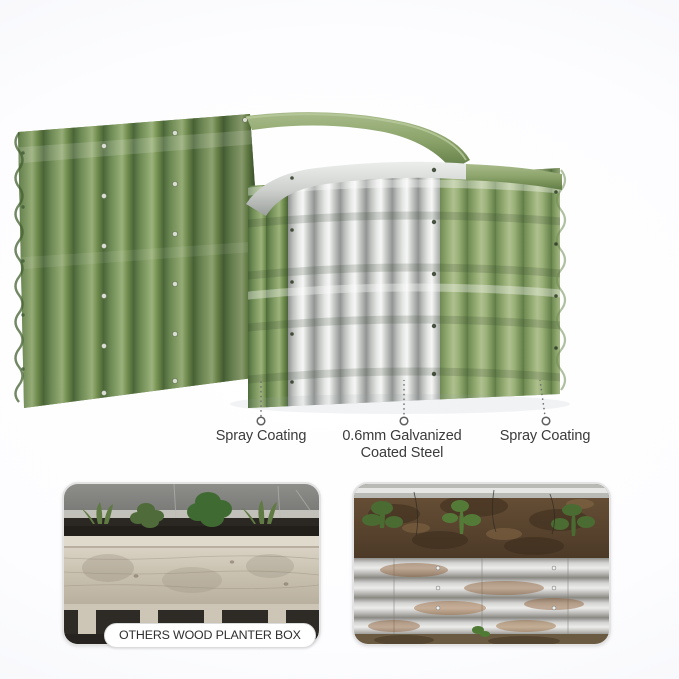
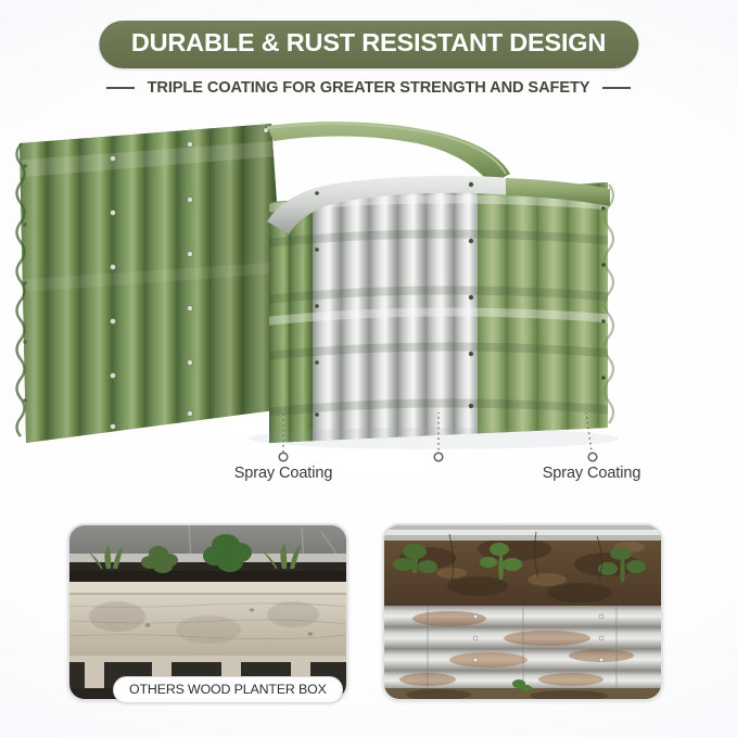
+ DURABLE & RUST RESISTANT DESIGN
+ TRIPLE COATING FOR GREATER STRENGTH AND SAFETY
  Spray Coating
- 0.6mm Galvanized
- Coated Steel
  Spray Coating
  OTHERS WOOD PLANTER BOX
